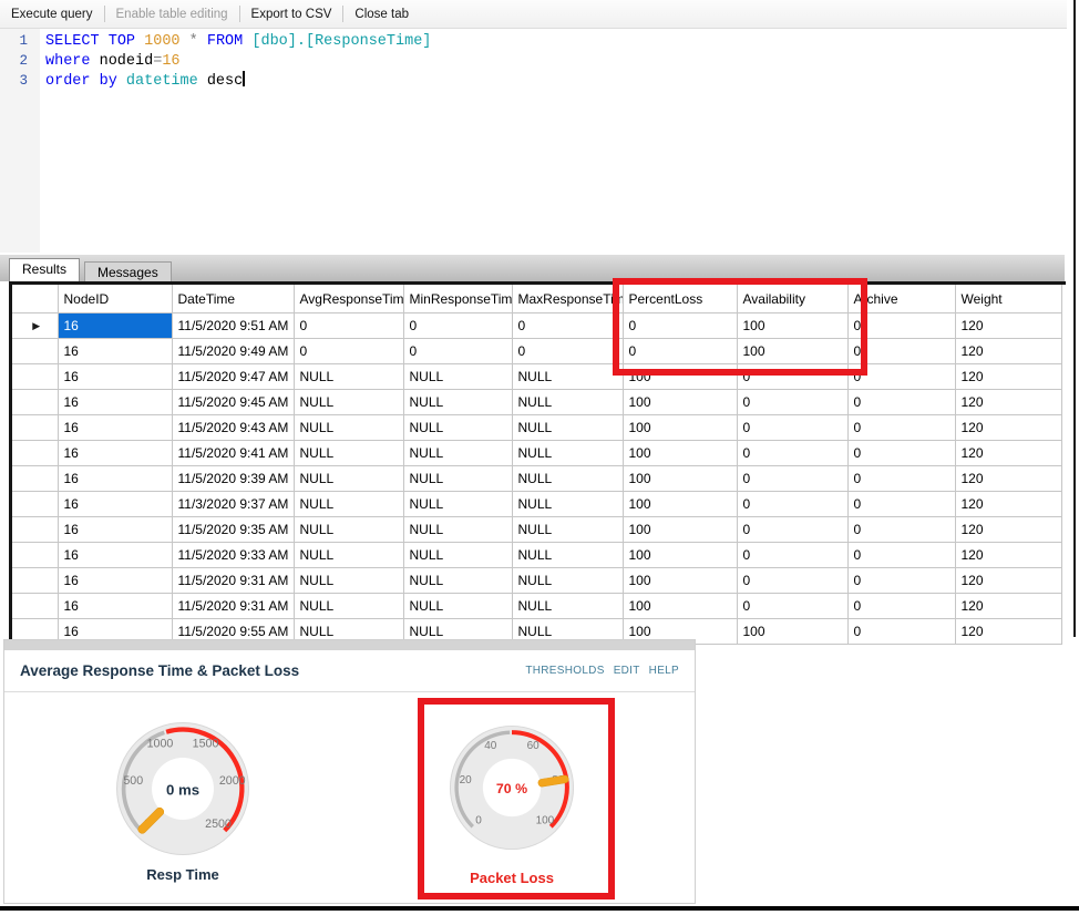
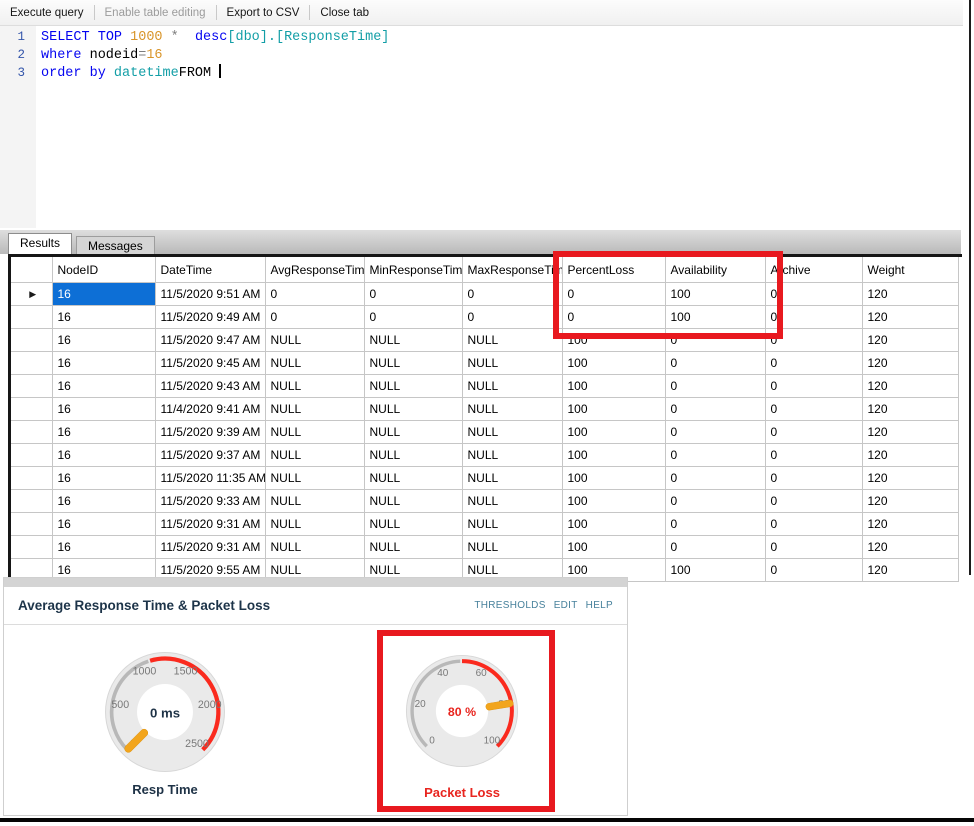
  Execute query
  Enable table editing
  Export to CSV
  Close tab
- 1 SELECT TOP 1000 * FROM [dbo].[ResponseTime]
+ 1 SELECT TOP 1000 * desc[dbo].[ResponseTime]
  2 where nodeid=16
- 3 order by datetime desc
+ 3 order by datetimeFROM
  Results
  Messages
  	NodeID	DateTime	AvgResponseTim	MinResponseTim	MaxResponseTim	PercentLoss	Availability	Archive	Weight
  ▶	16	11/5/2020 9:51 AM	0	0	0	0	100	0	120
  	16	11/5/2020 9:49 AM	0	0	0	0	100	0	120
  	16	11/5/2020 9:47 AM	NULL	NULL	NULL	100	0	0	120
  	16	11/5/2020 9:45 AM	NULL	NULL	NULL	100	0	0	120
  	16	11/5/2020 9:43 AM	NULL	NULL	NULL	100	0	0	120
- 	16	11/5/2020 9:41 AM	NULL	NULL	NULL	100	0	0	120
+ 	16	11/4/2020 9:41 AM	NULL	NULL	NULL	100	0	0	120
  	16	11/5/2020 9:39 AM	NULL	NULL	NULL	100	0	0	120
- 	16	11/3/2020 9:37 AM	NULL	NULL	NULL	100	0	0	120
+ 	16	11/5/2020 9:37 AM	NULL	NULL	NULL	100	0	0	120
- 	16	11/5/2020 9:35 AM	NULL	NULL	NULL	100	0	0	120
+ 	16	11/5/2020 11:35 AM	NULL	NULL	NULL	100	0	0	120
  	16	11/5/2020 9:33 AM	NULL	NULL	NULL	100	0	0	120
  	16	11/5/2020 9:31 AM	NULL	NULL	NULL	100	0	0	120
  	16	11/5/2020 9:31 AM	NULL	NULL	NULL	100	0	0	120
  	16	11/5/2020 9:55 AM	NULL	NULL	NULL	100	100	0	120
  Average Response Time & Packet Loss
  THRESHOLDS
  EDIT
  HELP
  500
  1000
  1500
  2000
  2500
  0 ms
  Resp Time
  0
  20
  40
  60
  100
- 70 %
+ 80 %
  Packet Loss
